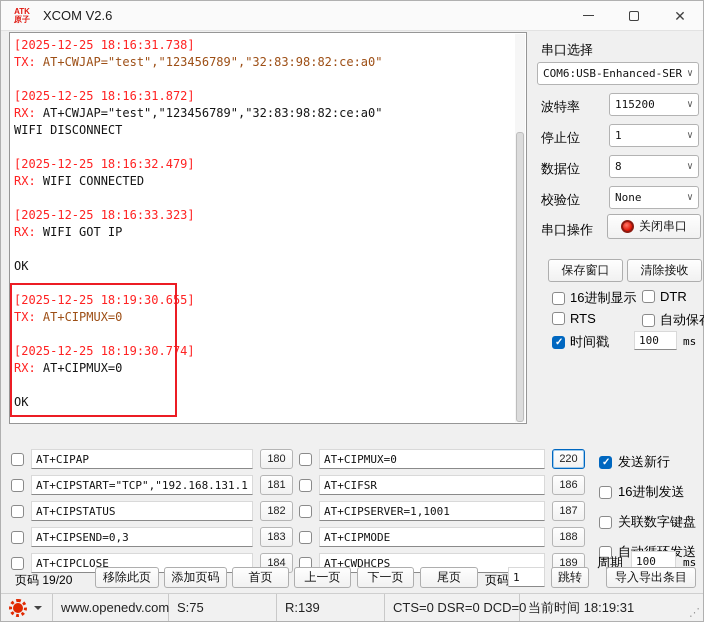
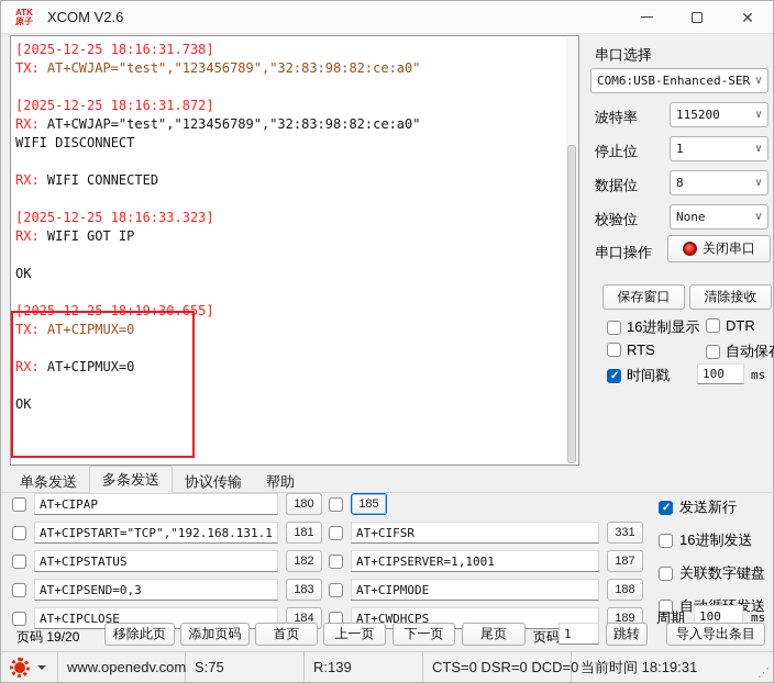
  ATK
  原子
  XCOM V2.6
  ✕
  [2025-12-25 18:16:31.738]
  TX: AT+CWJAP="test","123456789","32:83:98:82:ce:a0"
  [2025-12-25 18:16:31.872]
  RX: AT+CWJAP="test","123456789","32:83:98:82:ce:a0"
  WIFI DISCONNECT
- [2025-12-25 18:16:32.479]
  RX: WIFI CONNECTED
  [2025-12-25 18:16:33.323]
  RX: WIFI GOT IP
  OK
  [2025-12-25 18:19:30.655]
  TX: AT+CIPMUX=0
- [2025-12-25 18:19:30.774]
  RX: AT+CIPMUX=0
  OK
  串口选择
  COM6:USB-Enhanced-SER
  ∨
  波特率
  115200
  ∨
  停止位
  1
  ∨
  数据位
  8
  ∨
  校验位
  None
  ∨
  串口操作
  关闭串口
  保存窗口
  清除接收
  16进制显示
  DTR
  RTS
  自动保
  时间戳
  100
  ms
+ 单条发送
+ 多条发送
+ 协议传输
+ 帮助
  AT+CIPAP
  180
  AT+CIPSTART="TCP","192.168.131.1
  181
  AT+CIPSTATUS
  182
  AT+CIPSEND=0,3
  183
  AT+CIPCLOSE
  184
- AT+CIPMUX=0
- 220
+ 185
  AT+CIFSR
- 186
+ 331
  AT+CIPSERVER=1,1001
  187
  AT+CIPMODE
  188
  AT+CWDHCPS
  189
  发送新行
  16进制发送
  关联数字键盘
  周期
  100
  ms
  页码 19/20
  移除此页
  添加页码
  首页
  上一页
  下一页
  尾页
  页码
  1
  跳转
  导入导出条目
  www.openedv.com
  S:75
  R:139
  CTS=0 DSR=0 DCD=
  当前时间
  18:19:31
  ⋰
